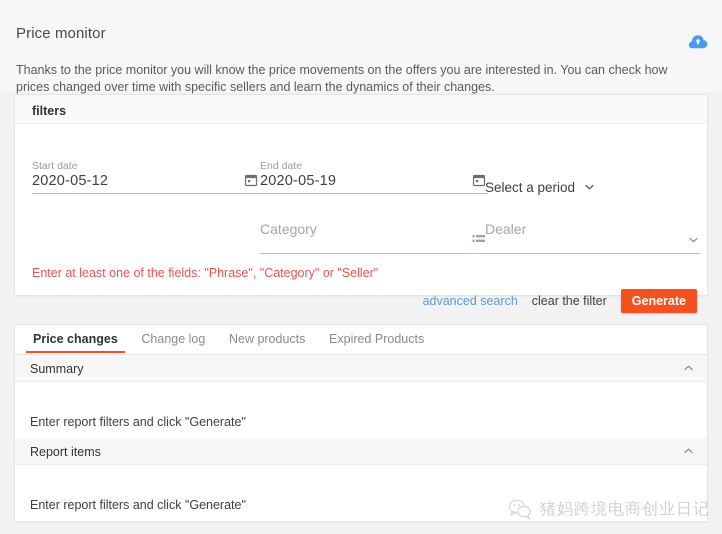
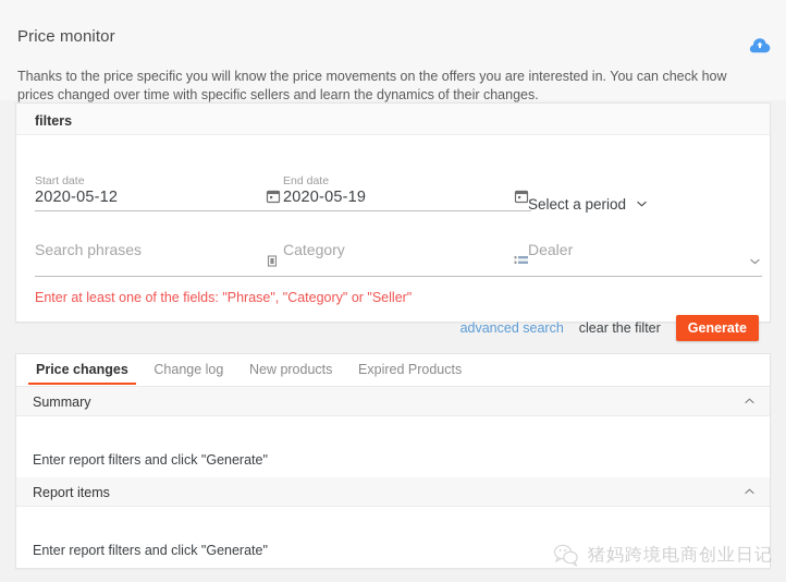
  Price monitor
- Thanks to the price monitor you will know the price movements on the offers you are interested in. You can check how prices changed over time with specific sellers and learn the dynamics of their changes.
+ Thanks to the price specific you will know the price movements on the offers you are interested in. You can check how prices changed over time with specific sellers and learn the dynamics of their changes.
  filters
  Start date
  2020-05-12
  End date
  2020-05-19
  Select a period
+ Search phrases
  Category
  Dealer
  Enter at least one of the fields: "Phrase", "Category" or "Seller"
  advanced search
  clear the filter
  Generate
  Price changes Change log New products Expired Products
  Summary
  Enter report filters and click "Generate"
  Report items
  Enter report filters and click "Generate"
  猪妈跨境电商创业日记
